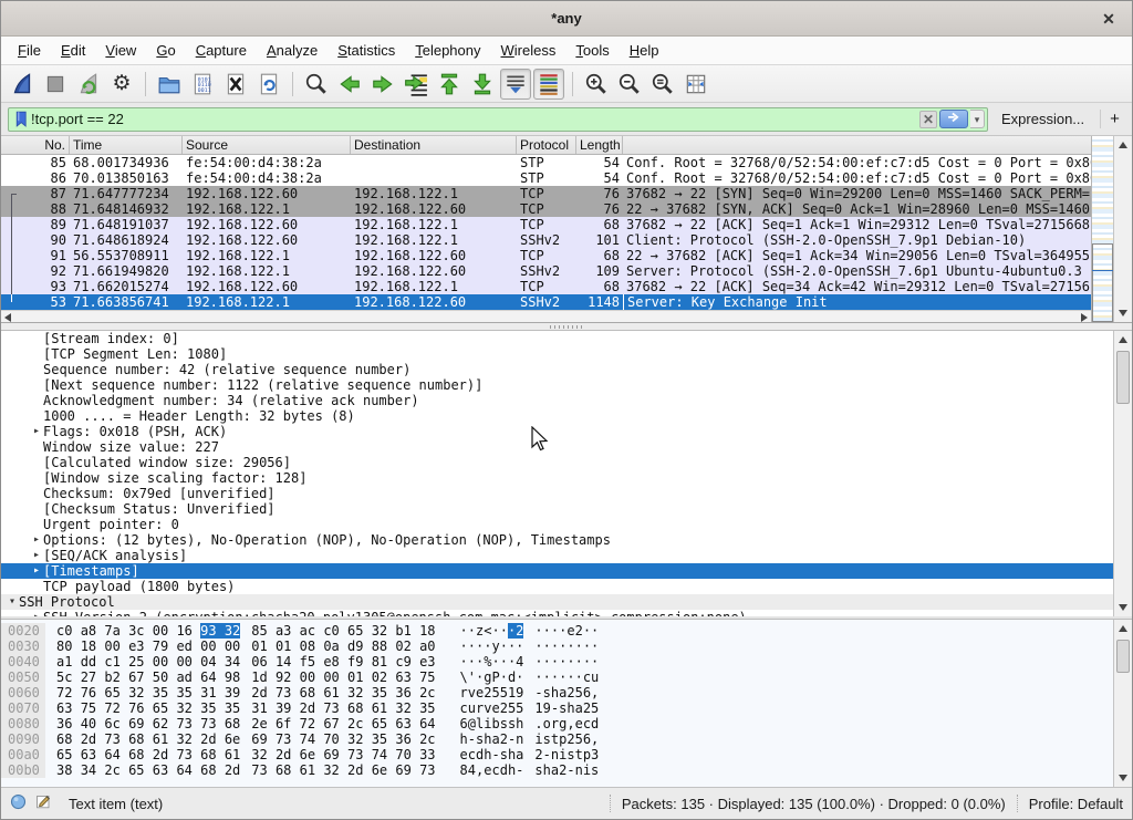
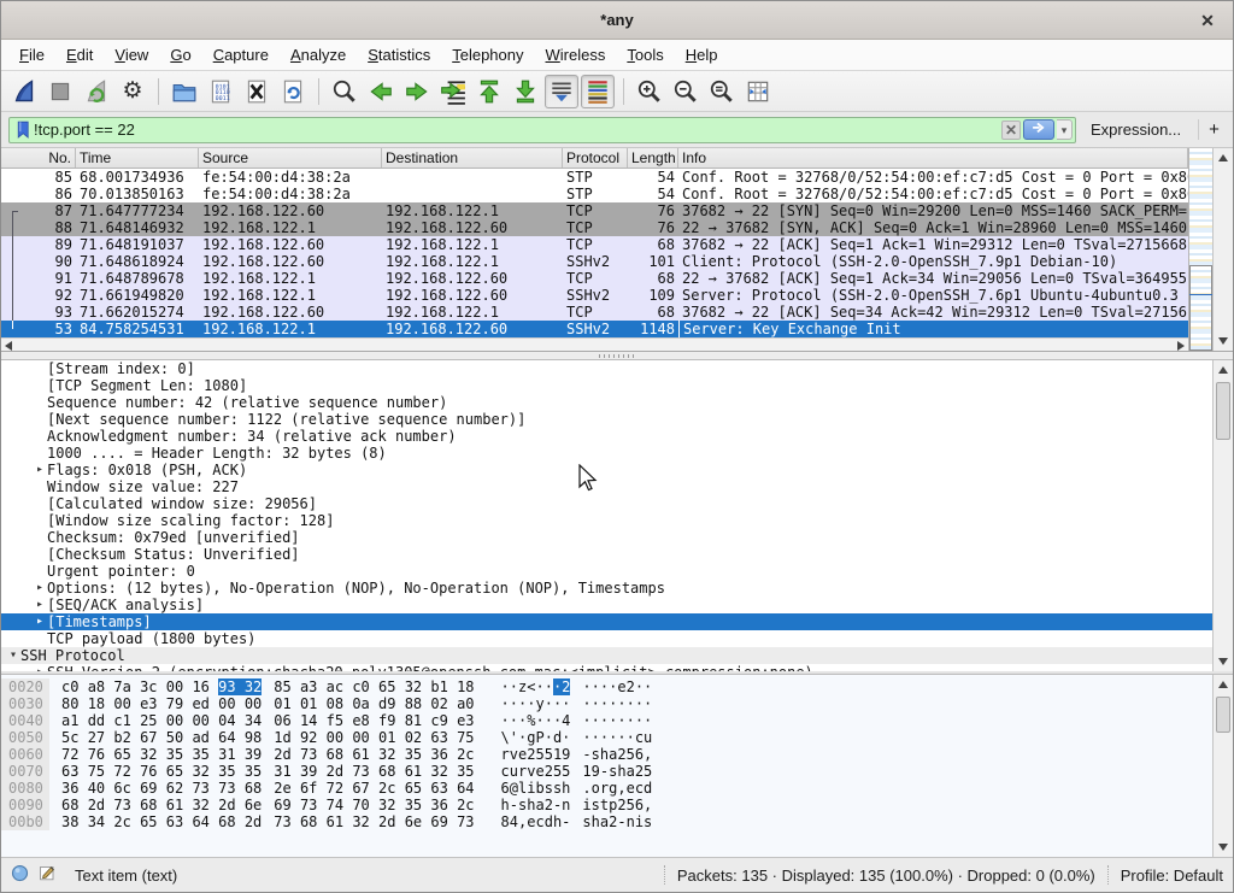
  *any
  ✕
  File
  Edit
  View
  Go
  Capture
  Analyze
  Statistics
  Telephony
  Wireless
  Tools
  Help
  ⚙
  !tcp.port == 22
  ✕
  ▾
  Expression...
  +
  No.
  Time
  Source
  Destination
  Protocol
  Length
+ Info
  85
  68.001734936
  fe:54:00:d4:38:2a
  STP
  54
  Conf. Root = 32768/0/52:54:00:ef:c7:d5 Cost = 0 Port = 0x8
  86
  70.013850163
  fe:54:00:d4:38:2a
  STP
  54
  Conf. Root = 32768/0/52:54:00:ef:c7:d5 Cost = 0 Port = 0x8
  87
  71.647777234
  192.168.122.60
  192.168.122.1
  TCP
  76
  37682 → 22 [SYN] Seq=0 Win=29200 Len=0 MSS=1460 SACK_PERM=
  88
  71.648146932
  192.168.122.1
  192.168.122.60
  TCP
  76
  22 → 37682 [SYN, ACK] Seq=0 Ack=1 Win=28960 Len=0 MSS=1460
  89
  71.648191037
  192.168.122.60
  192.168.122.1
  TCP
  68
  37682 → 22 [ACK] Seq=1 Ack=1 Win=29312 Len=0 TSval=2715668
  90
  71.648618924
  192.168.122.60
  192.168.122.1
  SSHv2
  101
  Client: Protocol (SSH-2.0-OpenSSH_7.9p1 Debian-10)
  91
- 56.553708911
+ 71.648789678
  192.168.122.1
  192.168.122.60
  TCP
  68
  22 → 37682 [ACK] Seq=1 Ack=34 Win=29056 Len=0 TSval=364955
  92
  71.661949820
  192.168.122.1
  192.168.122.60
  SSHv2
  109
  Server: Protocol (SSH-2.0-OpenSSH_7.6p1 Ubuntu-4ubuntu0.3
  93
  71.662015274
  192.168.122.60
  192.168.122.1
  TCP
  68
  37682 → 22 [ACK] Seq=34 Ack=42 Win=29312 Len=0 TSval=27156
  53
- 71.663856741
+ 84.758254531
  192.168.122.1
  192.168.122.60
  SSHv2
  1148
  Server: Key Exchange Init
  [Stream index: 0]
  [TCP Segment Len: 1080]
  Sequence number: 42 (relative sequence number)
  [Next sequence number: 1122 (relative sequence number)]
  Acknowledgment number: 34 (relative ack number)
  1000 .... = Header Length: 32 bytes (8)
  ▸
  Flags: 0x018 (PSH, ACK)
  Window size value: 227
  [Calculated window size: 29056]
  [Window size scaling factor: 128]
  Checksum: 0x79ed [unverified]
  [Checksum Status: Unverified]
  Urgent pointer: 0
  ▸
  Options: (12 bytes), No-Operation (NOP), No-Operation (NOP), Timestamps
  ▸
  [SEQ/ACK analysis]
  ▸
  [Timestamps]
  TCP payload (1800 bytes)
  ▾
  SSH Protocol
  0020
  c0 a8 7a 3c 00 16 93 32 85 a3 ac c0 65 32 b1 18
  ··z<···2 ····e2··
  0030
  80 18 00 e3 79 ed 00 00 01 01 08 0a d9 88 02 a0
  ····y··· ········
  0040
  a1 dd c1 25 00 00 04 34 06 14 f5 e8 f9 81 c9 e3
  ···%···4 ········
  0050
  5c 27 b2 67 50 ad 64 98 1d 92 00 00 01 02 63 75
  \'·gP·d· ······cu
  0060
  72 76 65 32 35 35 31 39 2d 73 68 61 32 35 36 2c
  rve25519 -sha256,
  0070
  63 75 72 76 65 32 35 35 31 39 2d 73 68 61 32 35
  curve255 19-sha25
  0080
  36 40 6c 69 62 73 73 68 2e 6f 72 67 2c 65 63 64
  6@libssh .org,ecd
  0090
  68 2d 73 68 61 32 2d 6e 69 73 74 70 32 35 36 2c
  h-sha2-n istp256,
- 00a0
- 65 63 64 68 2d 73 68 61 32 2d 6e 69 73 74 70 33
- ecdh-sha 2-nistp3
  00b0
  38 34 2c 65 63 64 68 2d 73 68 61 32 2d 6e 69 73
  84,ecdh- sha2-nis
  Text item (text)
  Packets: 135 · Displayed: 135 (100.0%) · Dropped: 0 (0.0%)
  Profile: Default
